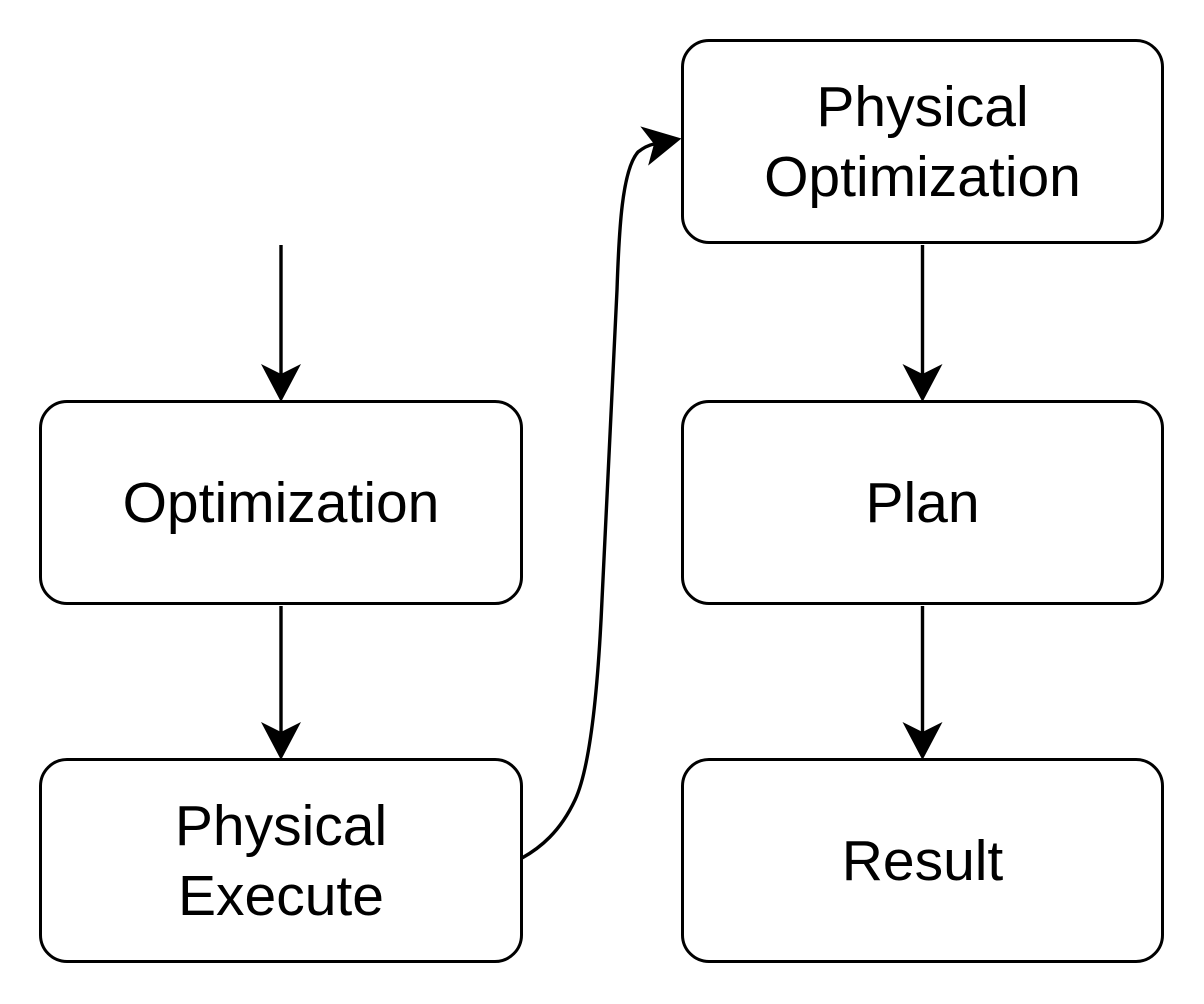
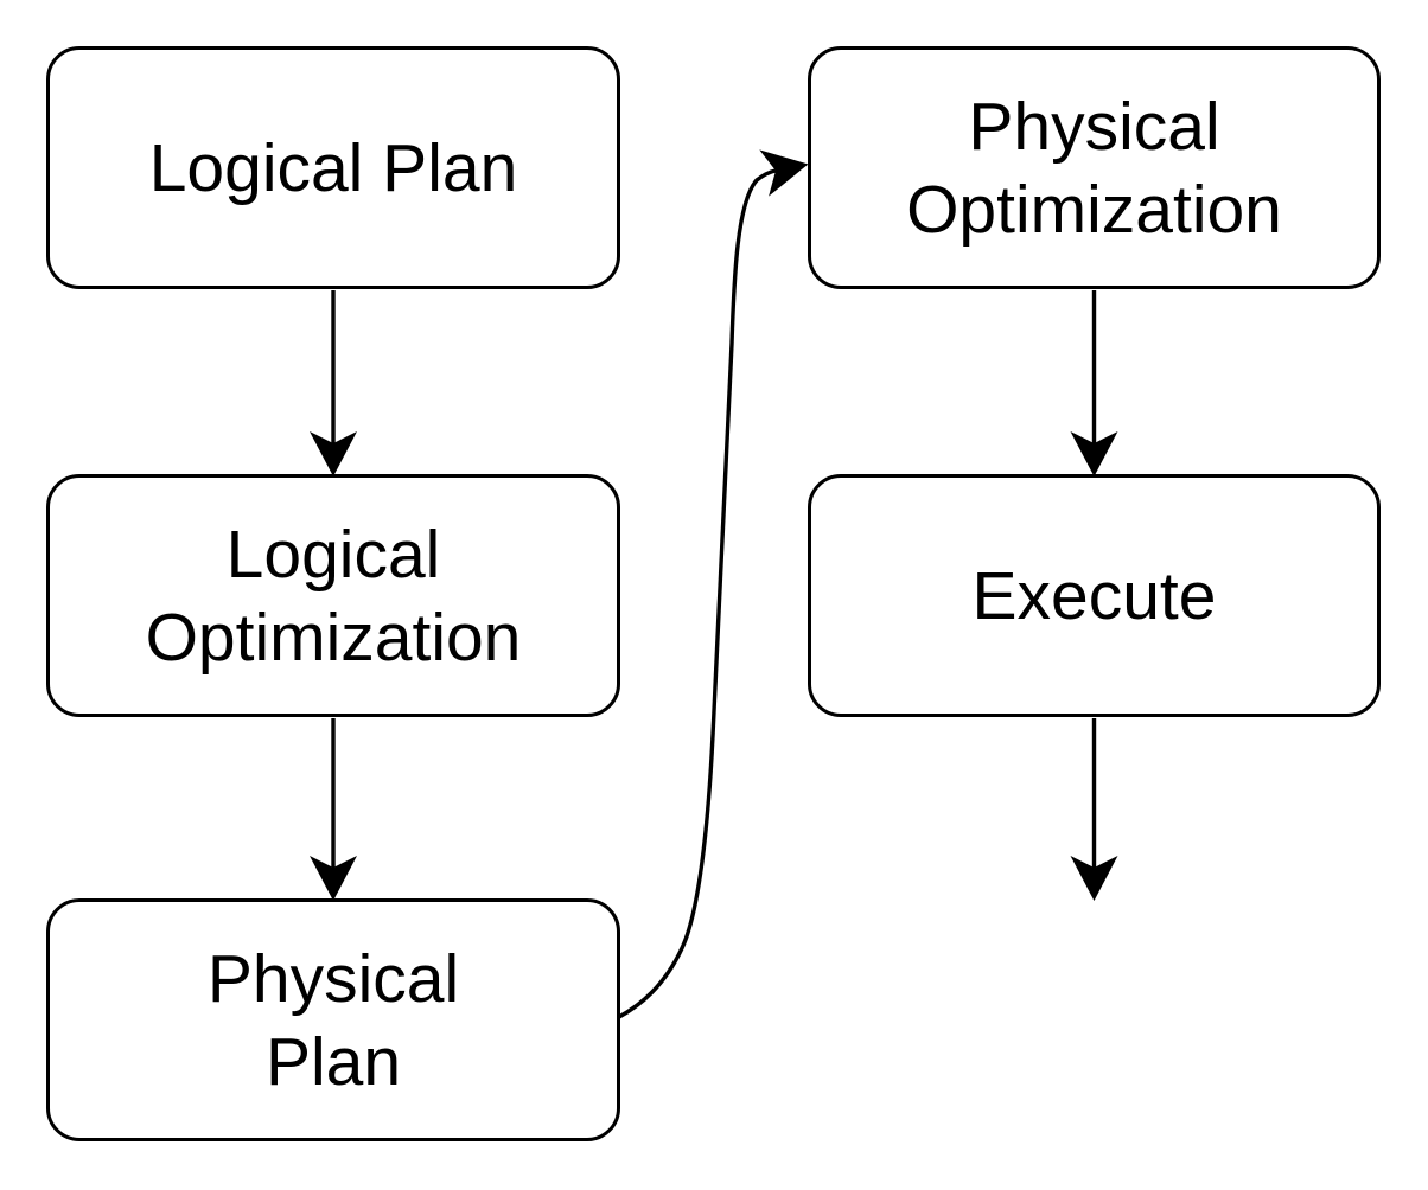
+ Logical Plan
+ Logical
  Optimization
  Physical
- Execute
+ Plan
  Physical
  Optimization
- Plan
+ Execute
- Result
